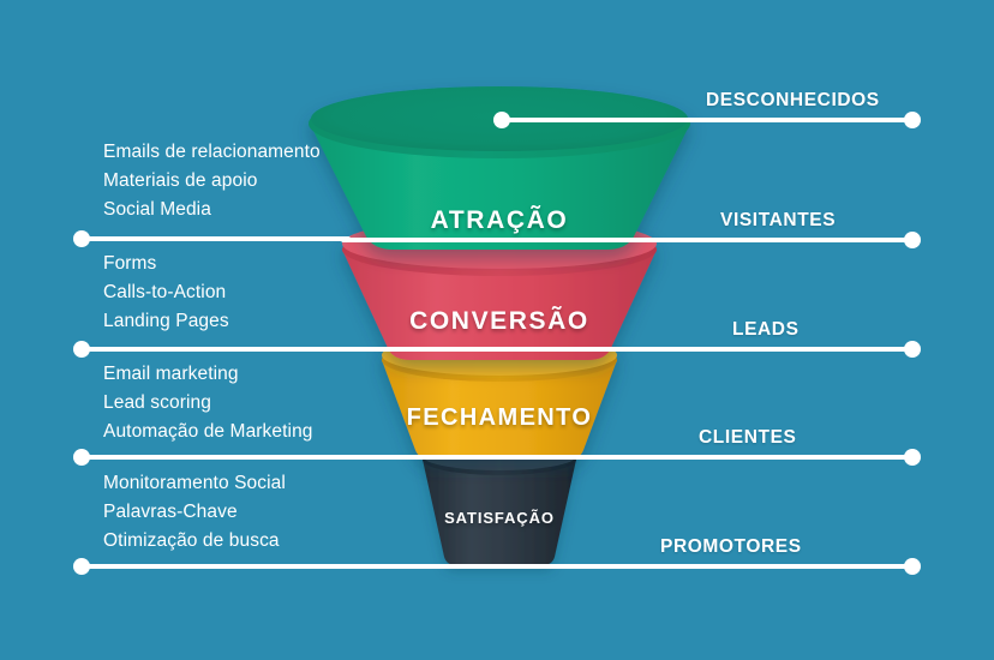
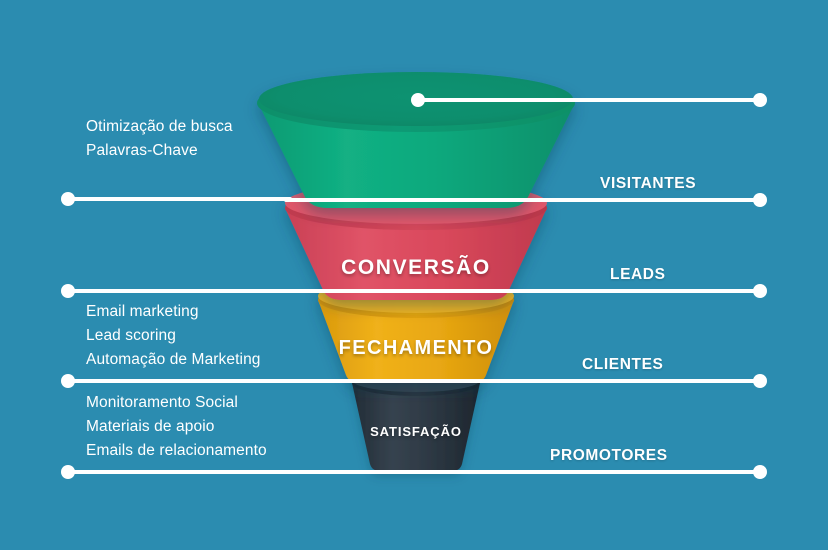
- ATRAÇÃO
  CONVERSÃO
  FECHAMENTO
  SATISFAÇÃO
- Emails de relacionamento
+ Otimização de busca
- Materiais de apoio
+ Palavras-Chave
- Social Media
- Forms
- Calls-to-Action
- Landing Pages
  Email marketing
  Lead scoring
  Automação de Marketing
  Monitoramento Social
- Palavras-Chave
+ Materiais de apoio
- Otimização de busca
+ Emails de relacionamento
- DESCONHECIDOS
  VISITANTES
  LEADS
  CLIENTES
  PROMOTORES
